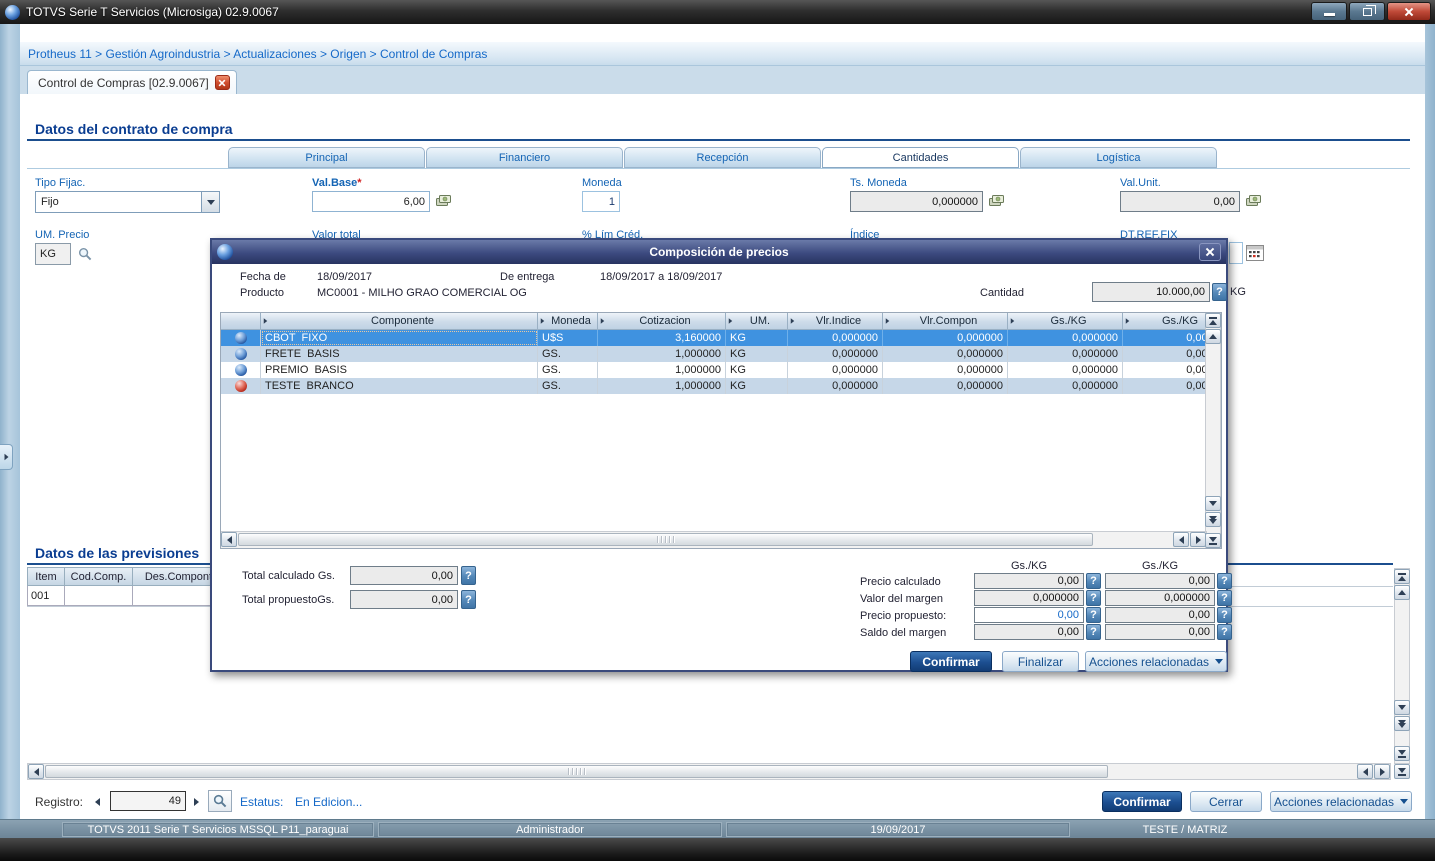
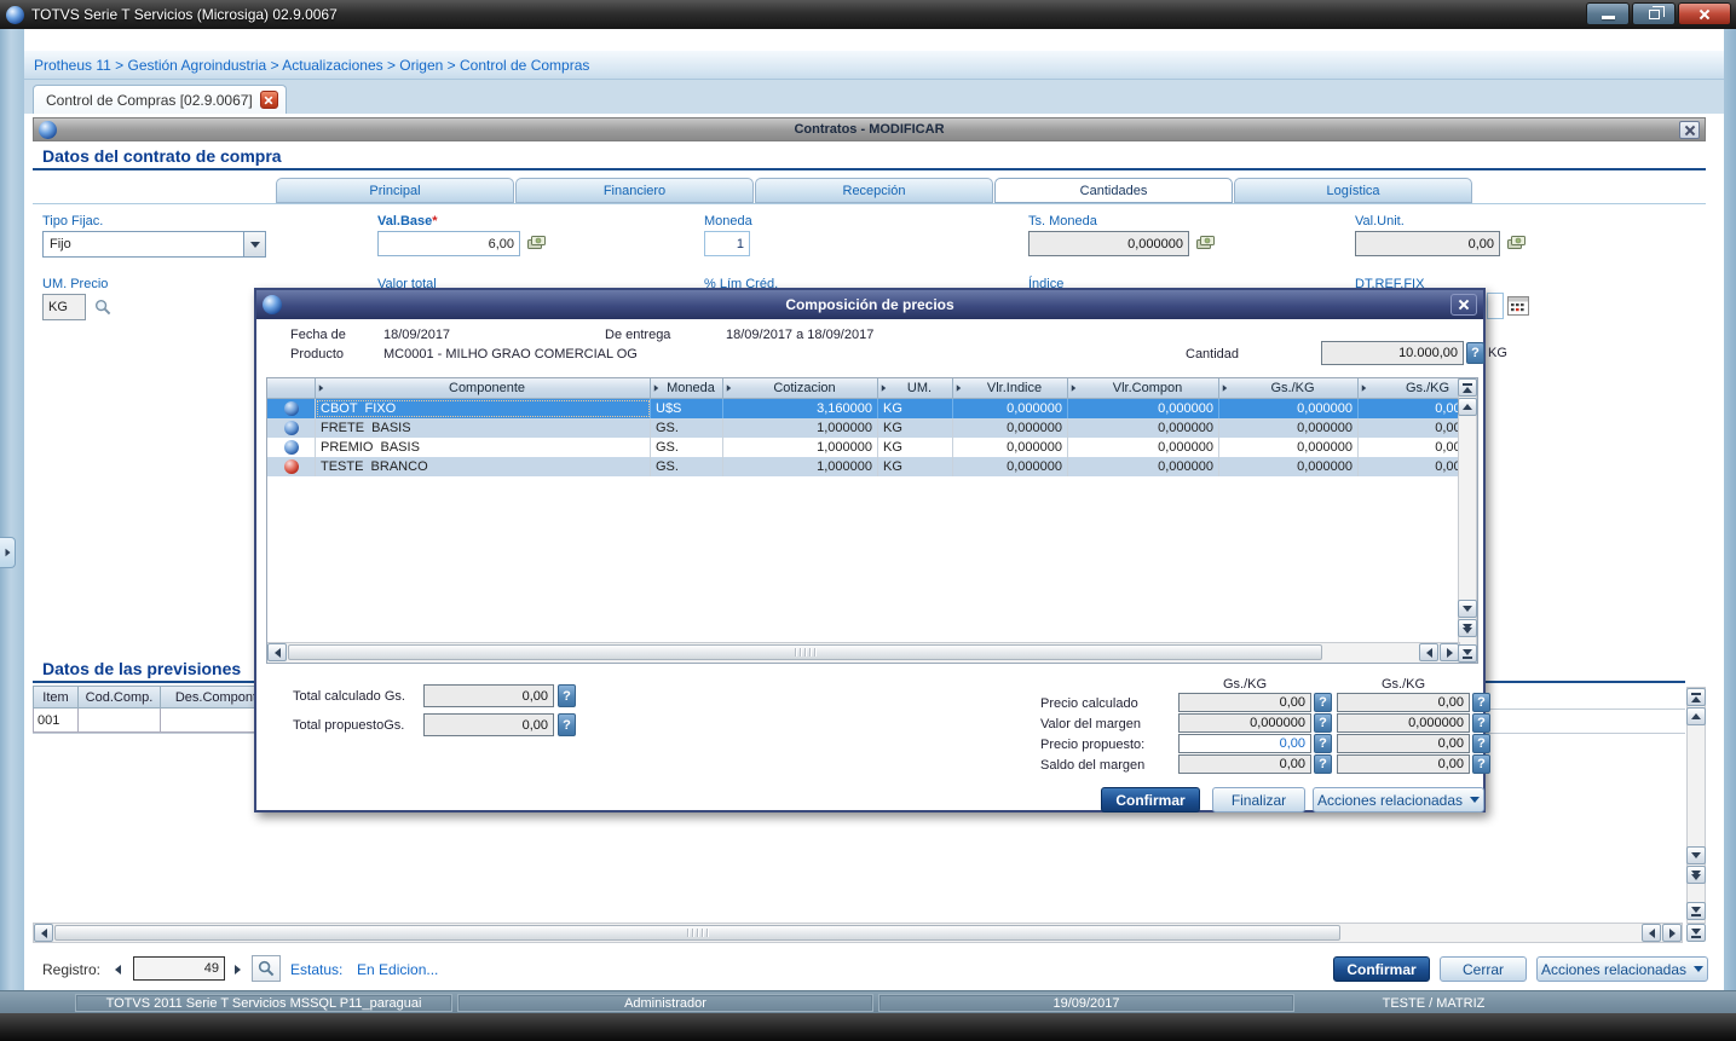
  TOTVS Serie T Servicios (Microsiga) 02.9.0067
  Protheus 11 > Gestión Agroindustria > Actualizaciones > Origen > Control de Compras
  Control de Compras [02.9.0067]
+ Contratos - MODIFICAR
  Datos del contrato de compra
  Principal
  Financiero
  Recepción
  Cantidades
  Logística
  Tipo Fijac.
  Fijo
  Val.Base*
  6,00
  Moneda
  1
  Ts. Moneda
  0,000000
  Val.Unit.
  0,00
  UM. Precio
  KG
  Valor total
  % Lím Créd.
  Índice
  DT.REF.FIX
  Datos de las previsiones
  Item
  Cod.Comp.
  Des.Compon
  001
  Registro:
  49
  Estatus:
  En Edicion...
  Confirmar
  Cerrar
  Acciones relacionadas
  Composición de precios
  Fecha de
  18/09/2017
  De entrega
  18/09/2017 a 18/09/2017
  Producto
  MC0001 - MILHO GRAO COMERCIAL OG
  Cantidad
  10.000,00
  ?
  KG
  Componente
  Moneda
  Cotizacion
  UM.
  Vlr.Indice
  Vlr.Compon
  Gs./KG
  Gs./KG
  CBOT FIXO
  U$S
  3,160000
  KG
  0,000000
  0,000000
  0,000000
  FRETE BASIS
  GS.
  1,000000
  KG
  0,000000
  0,000000
  0,000000
  PREMIO BASIS
  GS.
  1,000000
  KG
  0,000000
  0,000000
  0,000000
  TESTE BRANCO
  GS.
  1,000000
  KG
  0,000000
  0,000000
  0,000000
  Total calculado Gs.
  0,00
  ?
  Total propuestoGs.
  0,00
  ?
  Gs./KG
  Gs./KG
  Precio calculado
  0,00
  ?
  0,00
  ?
  Valor del margen
  0,000000
  ?
  0,000000
  ?
  Precio propuesto:
  0,00
  ?
  0,00
  ?
  Saldo del margen
  0,00
  ?
  0,00
  ?
  Confirmar
  Finalizar
  Acciones relacionadas
  TOTVS 2011 Serie T Servicios MSSQL P11_paraguai
  Administrador
  19/09/2017
  TESTE / MATRIZ
